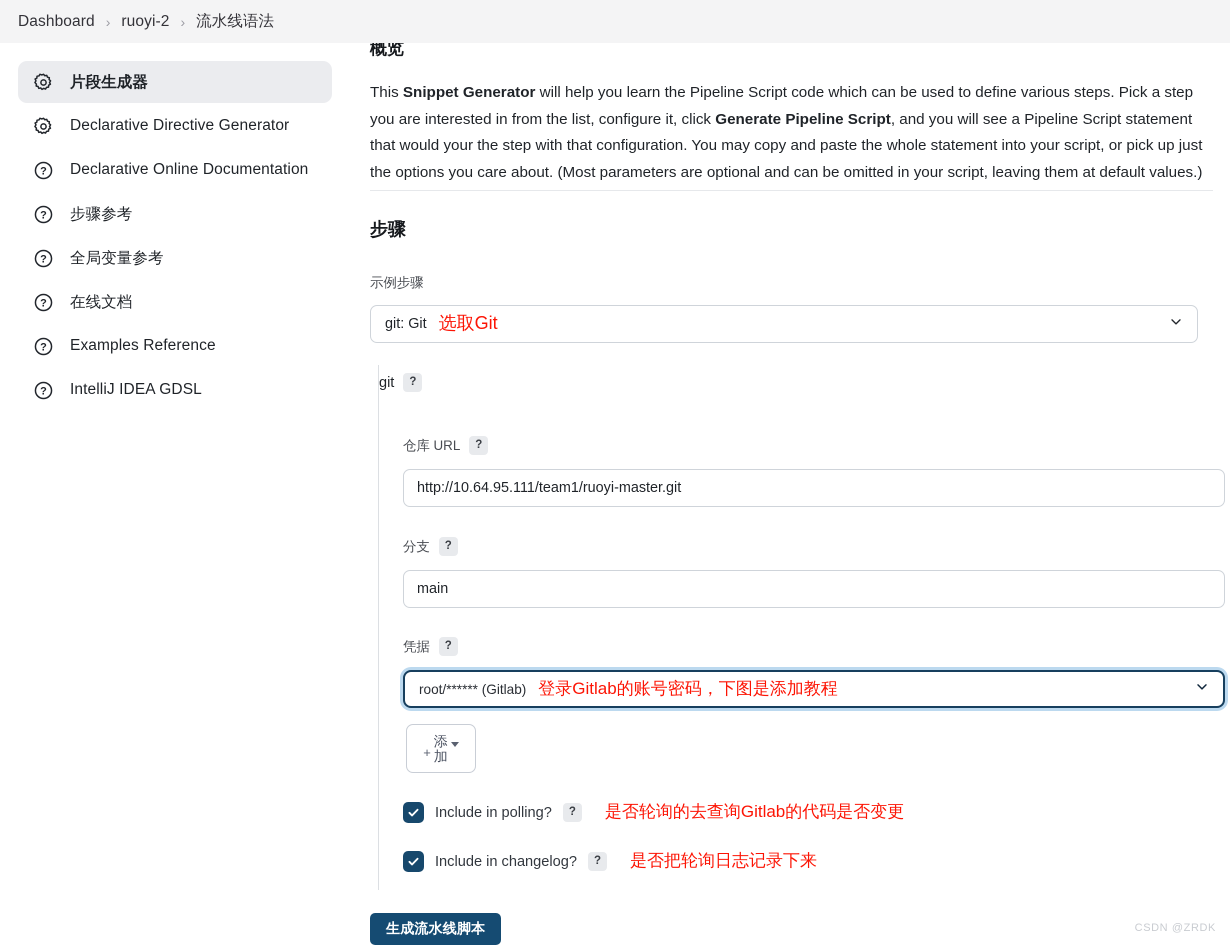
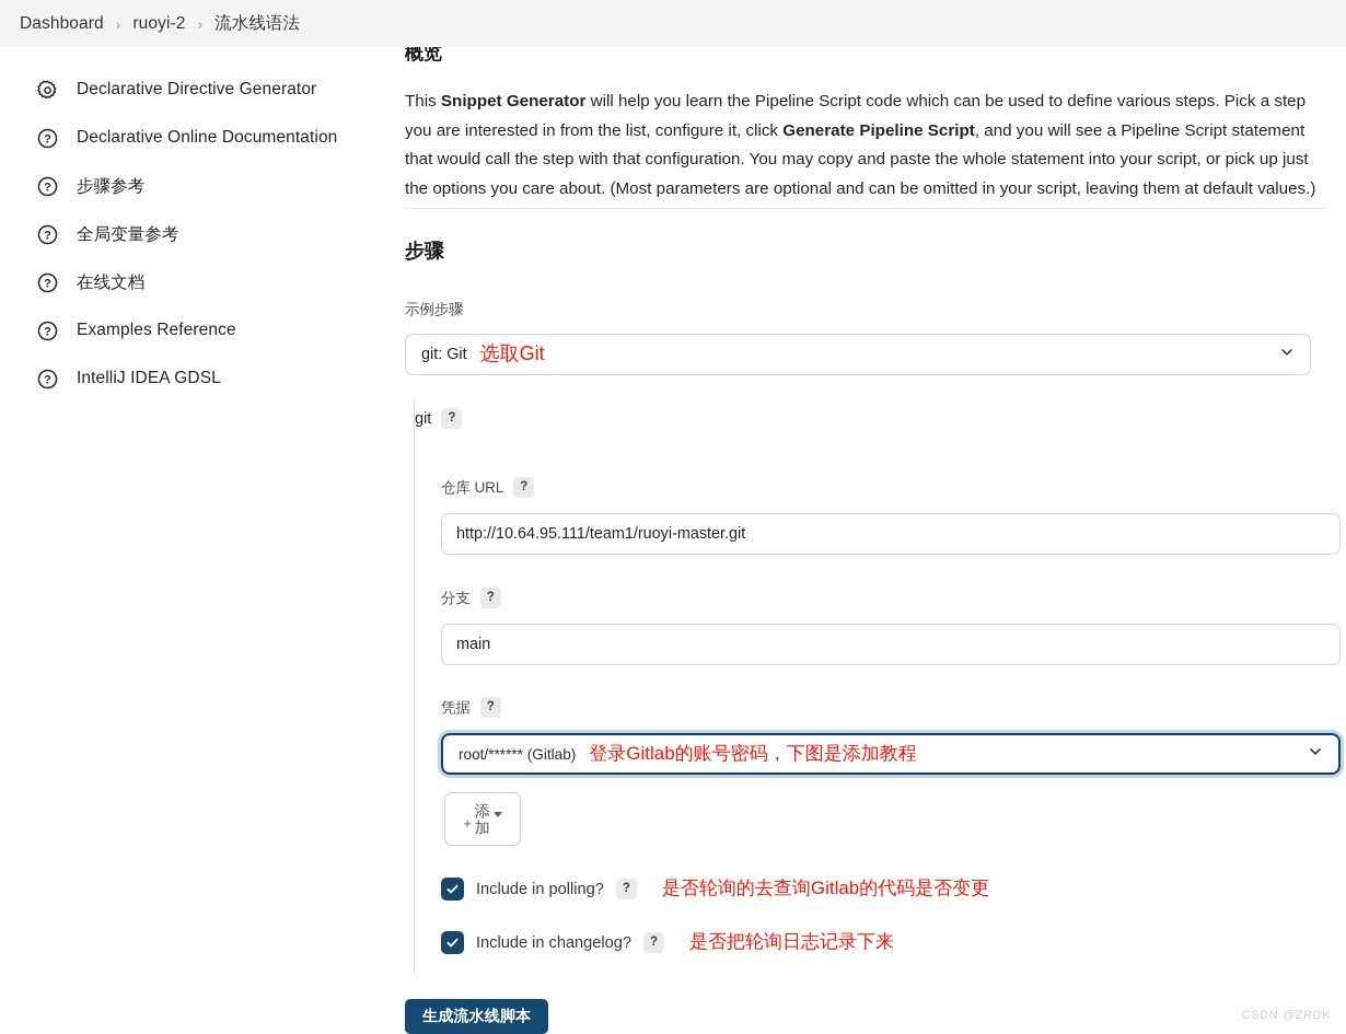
  Dashboard
  ›
  ruoyi-2
  ›
  流水线语法
- 片段生成器
  Declarative Directive Generator
  ?
  Declarative Online Documentation
  ?
  步骤参考
  ?
  全局变量参考
  ?
  在线文档
  ?
  Examples Reference
  ?
  IntelliJ IDEA GDSL
  概览
- This Snippet Generator will help you learn the Pipeline Script code which can be used to define various steps. Pick a step you are interested in from the list, configure it, click Generate Pipeline Script, and you will see a Pipeline Script statement that would your the step with that configuration. You may copy and paste the whole statement into your script, or pick up just the options you care about. (Most parameters are optional and can be omitted in your script, leaving them at default values.)
+ This Snippet Generator will help you learn the Pipeline Script code which can be used to define various steps. Pick a step you are interested in from the list, configure it, click Generate Pipeline Script, and you will see a Pipeline Script statement that would call the step with that configuration. You may copy and paste the whole statement into your script, or pick up just the options you care about. (Most parameters are optional and can be omitted in your script, leaving them at default values.)
  步骤
  示例步骤
  git: Git
  选取Git
  git
  ?
  仓库 URL
  ?
  http://10.64.95.111/team1/ruoyi-master.git
  分支
  ?
  main
  凭据
  ?
  root/****** (Gitlab)
  登录Gitlab的账号密码，下图是添加教程
  +
  添加
  Include in polling?
  ?
  是否轮询的去查询Gitlab的代码是否变更
  Include in changelog?
  ?
  是否把轮询日志记录下来
  生成流水线脚本
  CSDN @ZRDK
